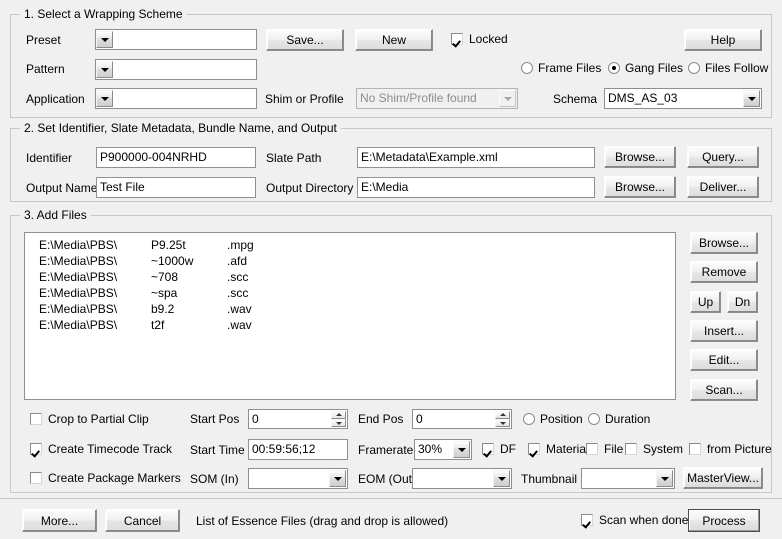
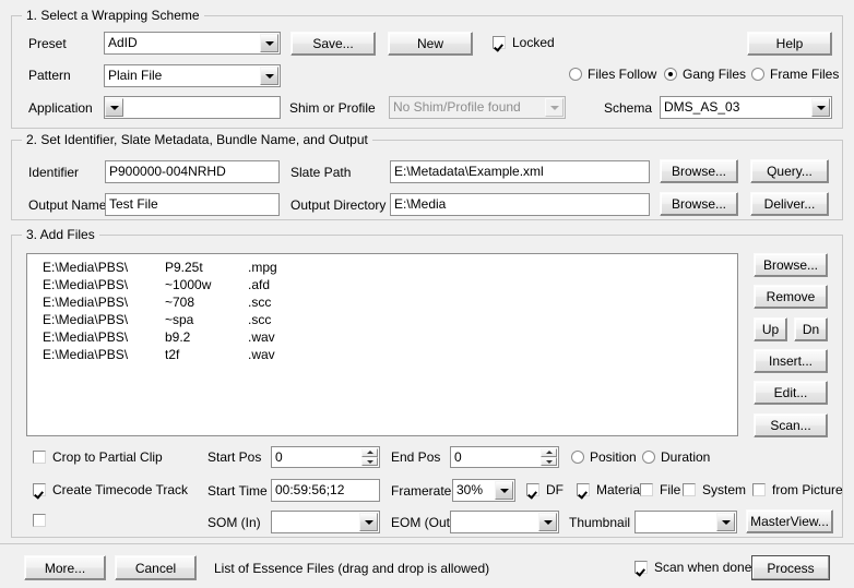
  1. Select a Wrapping Scheme
  Preset
+ AdID
  Save...
  New
  Locked
  Help
  Pattern
+ Plain File
- Frame Files
+ Files Follow
  Gang Files
- Files Follow
+ Frame Files
  Application
  Shim or Profile
  No Shim/Profile found
  Schema
  DMS_AS_03
  2. Set Identifier, Slate Metadata, Bundle Name, and Output
  Identifier
  P900000-004NRHD
  Slate Path
  E:\Metadata\Example.xml
  Browse...
  Query...
  Output Name
  Test File
  Output Directory
  E:\Media
  Browse...
  Deliver...
  3. Add Files
  E:\Media\PBS\
  P9.25t
  .mpg
  E:\Media\PBS\
  ~1000w
  .afd
  E:\Media\PBS\
  ~708
  .scc
  E:\Media\PBS\
  ~spa
  .scc
  E:\Media\PBS\
  b9.2
  .wav
  E:\Media\PBS\
  t2f
  .wav
  Browse...
  Remove
  Up
  Dn
  Insert...
  Edit...
  Scan...
  Crop to Partial Clip
  Start Pos
  0
  End Pos
  0
  Position
  Duration
  Create Timecode Track
  Start Time
  00:59:56;12
  Framerate
  30%
  DF
  Materia
  File
  System
  from Picture
- Create Package Markers
  SOM (In)
  EOM (Out
  Thumbnail
  MasterView...
  More...
  Cancel
  List of Essence Files (drag and drop is allowed)
  Scan when done
  Process
